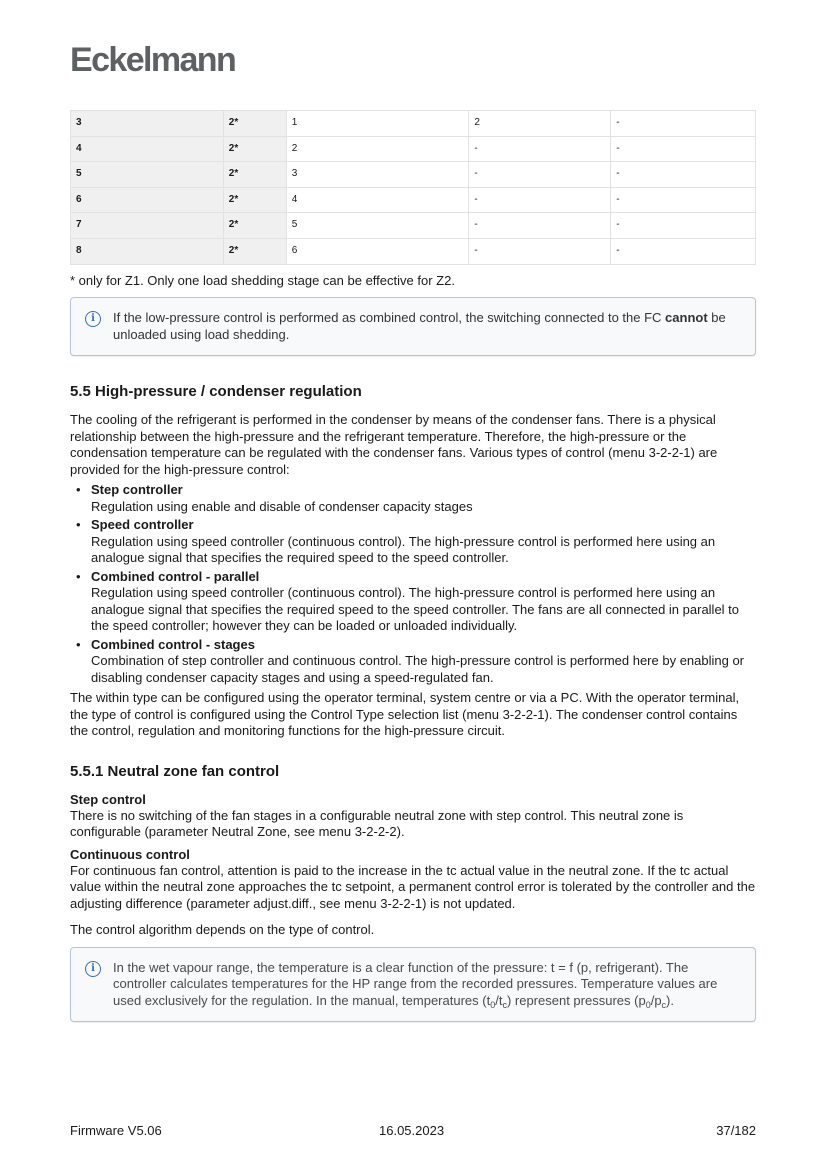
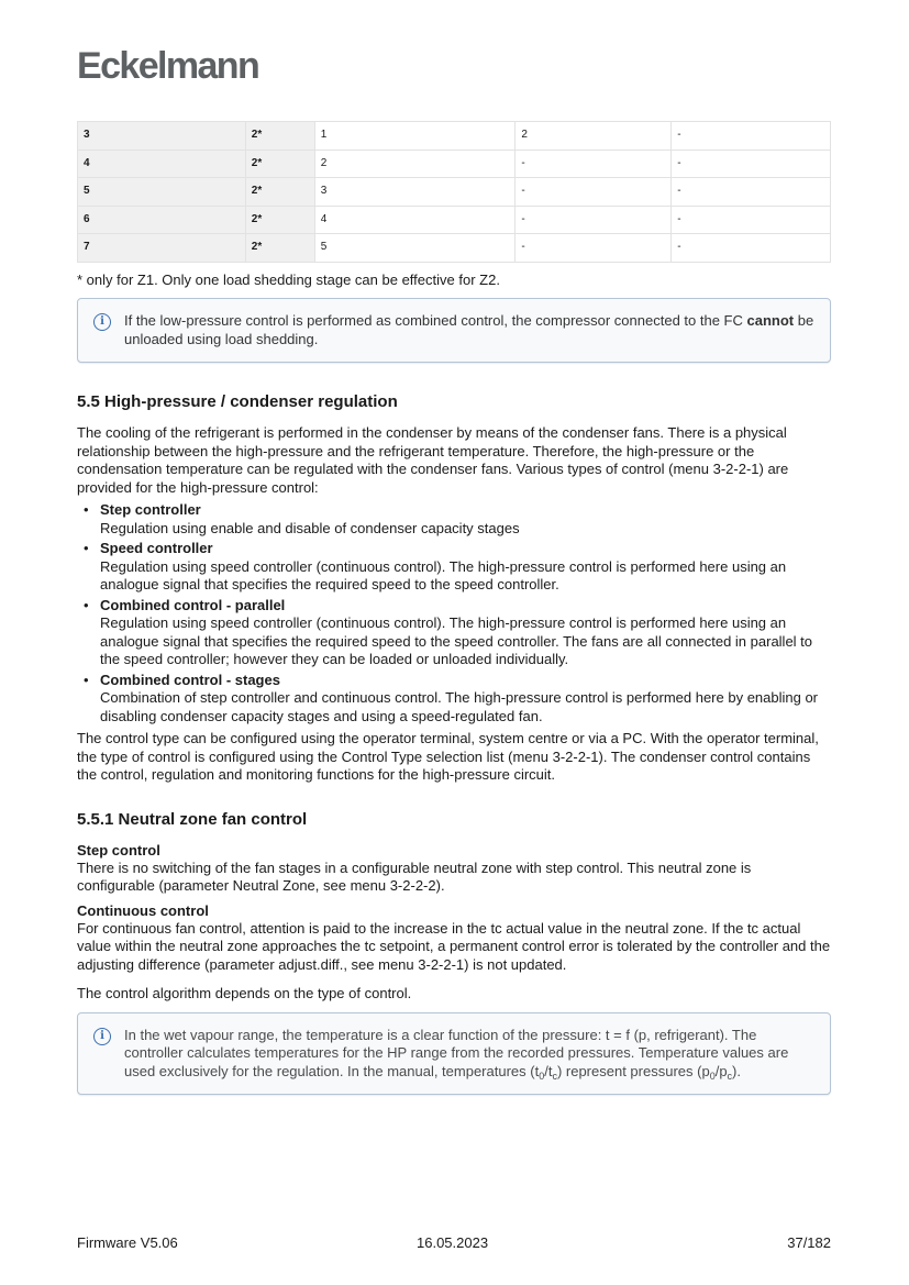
  Eckelmann
  3	2*	1	2	-
  4	2*	2	-	-
  5	2*	3	-	-
  6	2*	4	-	-
  7	2*	5	-	-
- 8	2*	6	-	-
  * only for Z1. Only one load shedding stage can be effective for Z2.
  i
- If the low-pressure control is performed as combined control, the switching connected to the FC cannot be unloaded using load shedding.
+ If the low-pressure control is performed as combined control, the compressor connected to the FC cannot be unloaded using load shedding.
  5.5 High-pressure / condenser regulation
  The cooling of the refrigerant is performed in the condenser by means of the condenser fans. There is a physical relationship between the high-pressure and the refrigerant temperature. Therefore, the high-pressure or the condensation temperature can be regulated with the condenser fans. Various types of control (menu 3-2-2-1) are provided for the high-pressure control:
  Step controller
  Regulation using enable and disable of condenser capacity stages
  Speed controller
  Regulation using speed controller (continuous control). The high-pressure control is performed here using an analogue signal that specifies the required speed to the speed controller.
  Combined control - parallel
  Regulation using speed controller (continuous control). The high-pressure control is performed here using an analogue signal that specifies the required speed to the speed controller. The fans are all connected in parallel to the speed controller; however they can be loaded or unloaded individually.
  Combined control - stages
  Combination of step controller and continuous control. The high-pressure control is performed here by enabling or disabling condenser capacity stages and using a speed-regulated fan.
- The within type can be configured using the operator terminal, system centre or via a PC. With the operator terminal, the type of control is configured using the Control Type selection list (menu 3-2-2-1). The condenser control contains the control, regulation and monitoring functions for the high-pressure circuit.
+ The control type can be configured using the operator terminal, system centre or via a PC. With the operator terminal, the type of control is configured using the Control Type selection list (menu 3-2-2-1). The condenser control contains the control, regulation and monitoring functions for the high-pressure circuit.
  5.5.1 Neutral zone fan control
  Step control
  There is no switching of the fan stages in a configurable neutral zone with step control. This neutral zone is configurable (parameter Neutral Zone, see menu 3-2-2-2).
  Continuous control
  For continuous fan control, attention is paid to the increase in the tc actual value in the neutral zone. If the tc actual value within the neutral zone approaches the tc setpoint, a permanent control error is tolerated by the controller and the adjusting difference (parameter adjust.diff., see menu 3-2-2-1) is not updated.
  The control algorithm depends on the type of control.
  i
  In the wet vapour range, the temperature is a clear function of the pressure: t = f (p, refrigerant). The controller calculates temperatures for the HP range from the recorded pressures. Temperature values are used exclusively for the regulation. In the manual, temperatures (t0/tc) represent pressures (p0/pc).
  Firmware V5.06
  16.05.2023
  37/182
